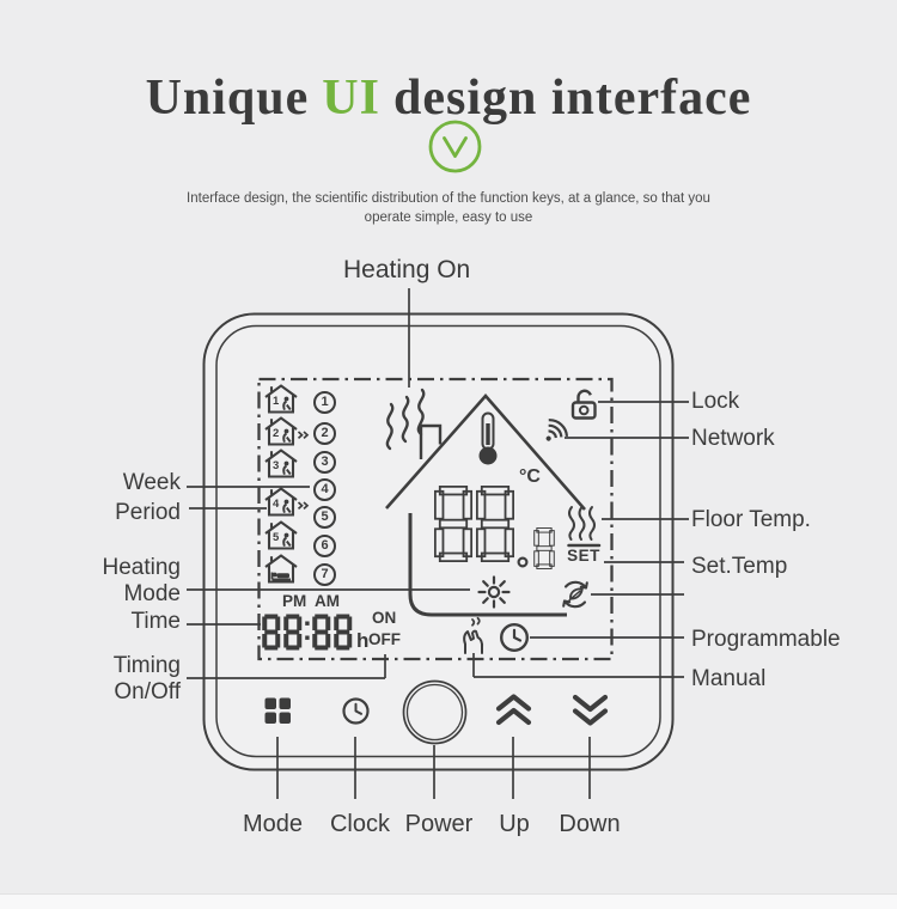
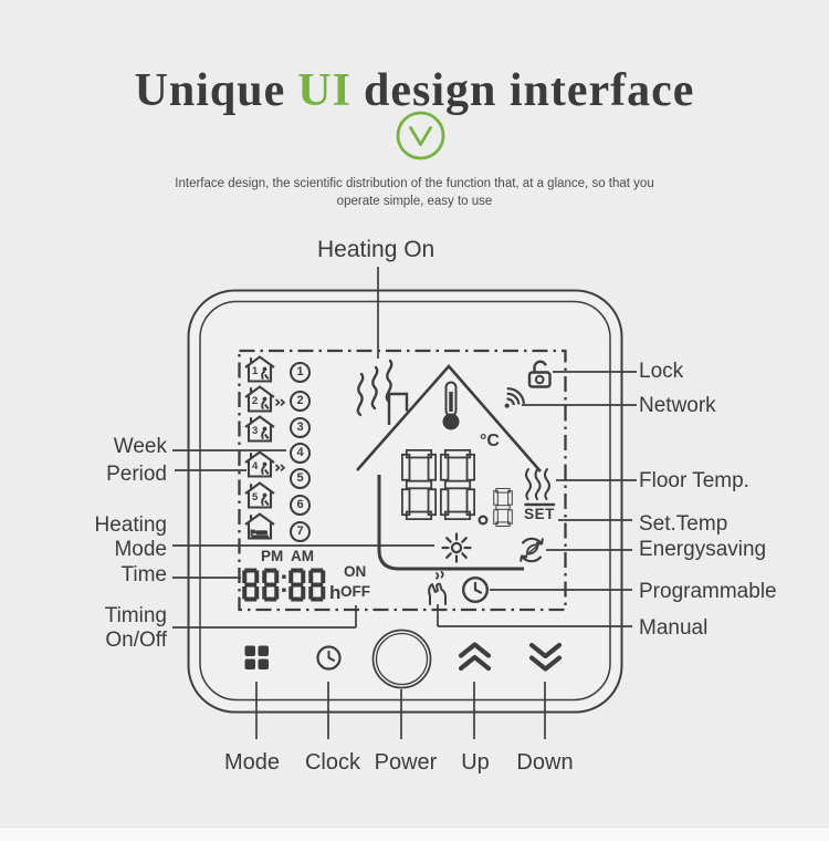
  Unique UI design interface
- Interface design, the scientific distribution of the function keys, at a glance, so that you
+ Interface design, the scientific distribution of the function that, at a glance, so that you
  operate simple, easy to use
  Heating On
  Week
  Period
  Heating
  Mode
  Time
  Timing
  On/Off
  Lock
  Network
  Floor Temp.
  Set.Temp
+ Energysaving
  Programmable
  Manual
  Mode
  Clock
  Power
  Up
  Down
  1
  2
  3
  4
  5
  1
  2
  3
  4
  5
  6
  7
  °C
  SET
  PM
  AM
  h
  ON
  OFF
